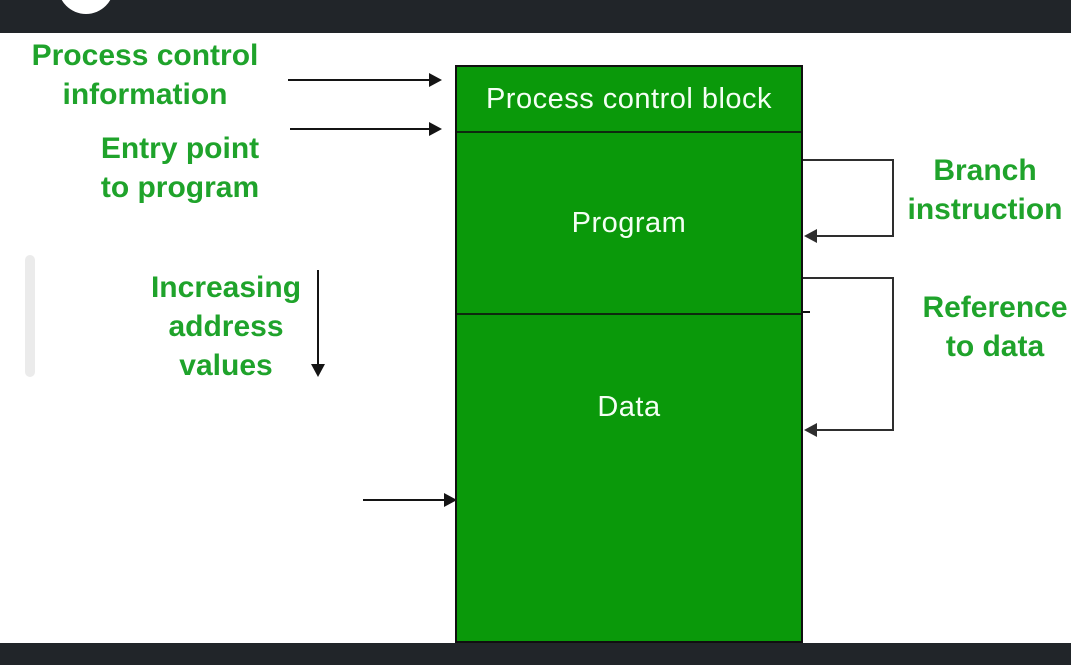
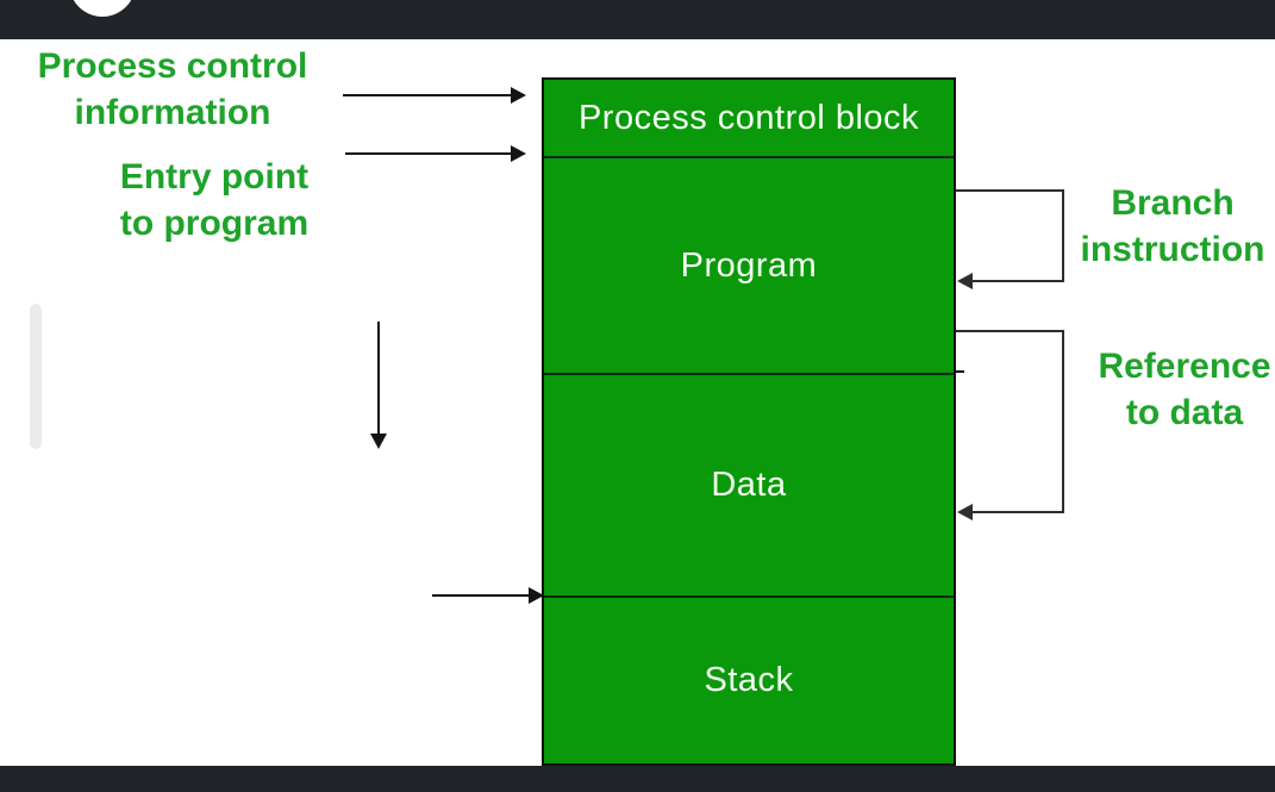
  Process control block
  Program
  Data
+ Stack
  Process control
  information
  Entry point
  to program
- Increasing
- address
- values
  Branch
  instruction
  Reference
  to data
